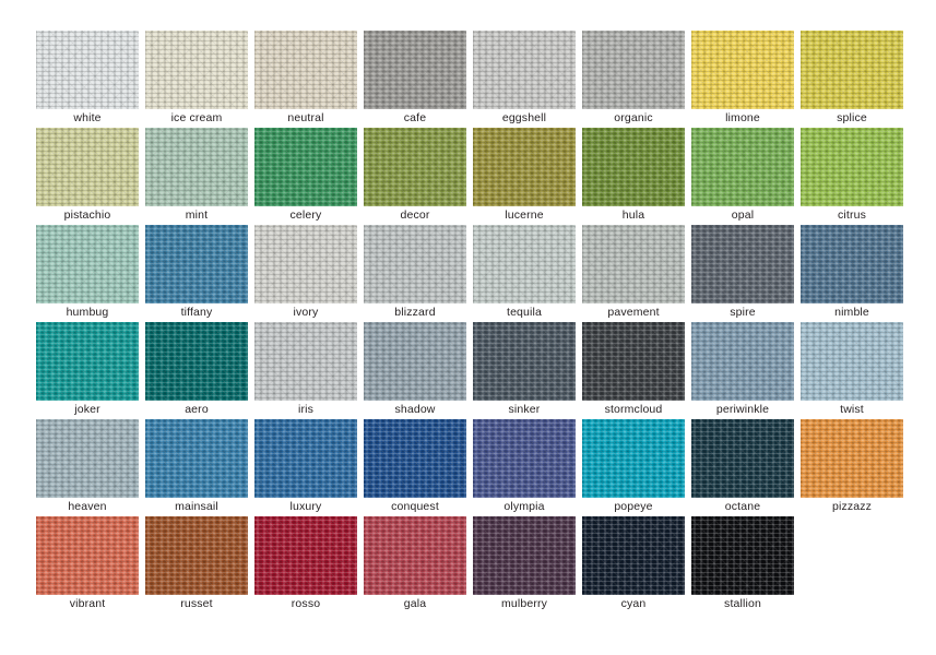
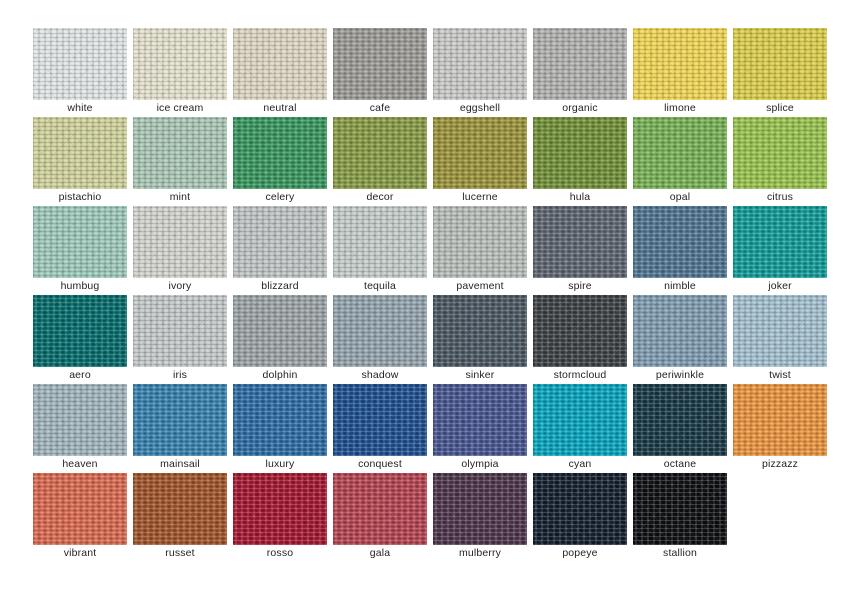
  white
  ice cream
  neutral
  cafe
  eggshell
  organic
  limone
  splice
  pistachio
  mint
  celery
  decor
  lucerne
  hula
  opal
  citrus
  humbug
- tiffany
  ivory
  blizzard
  tequila
  pavement
  spire
  nimble
  joker
  aero
  iris
+ dolphin
  shadow
  sinker
  stormcloud
  periwinkle
  twist
  heaven
  mainsail
  luxury
  conquest
  olympia
- popeye
+ cyan
  octane
  pizzazz
  vibrant
  russet
  rosso
  gala
  mulberry
- cyan
+ popeye
  stallion
